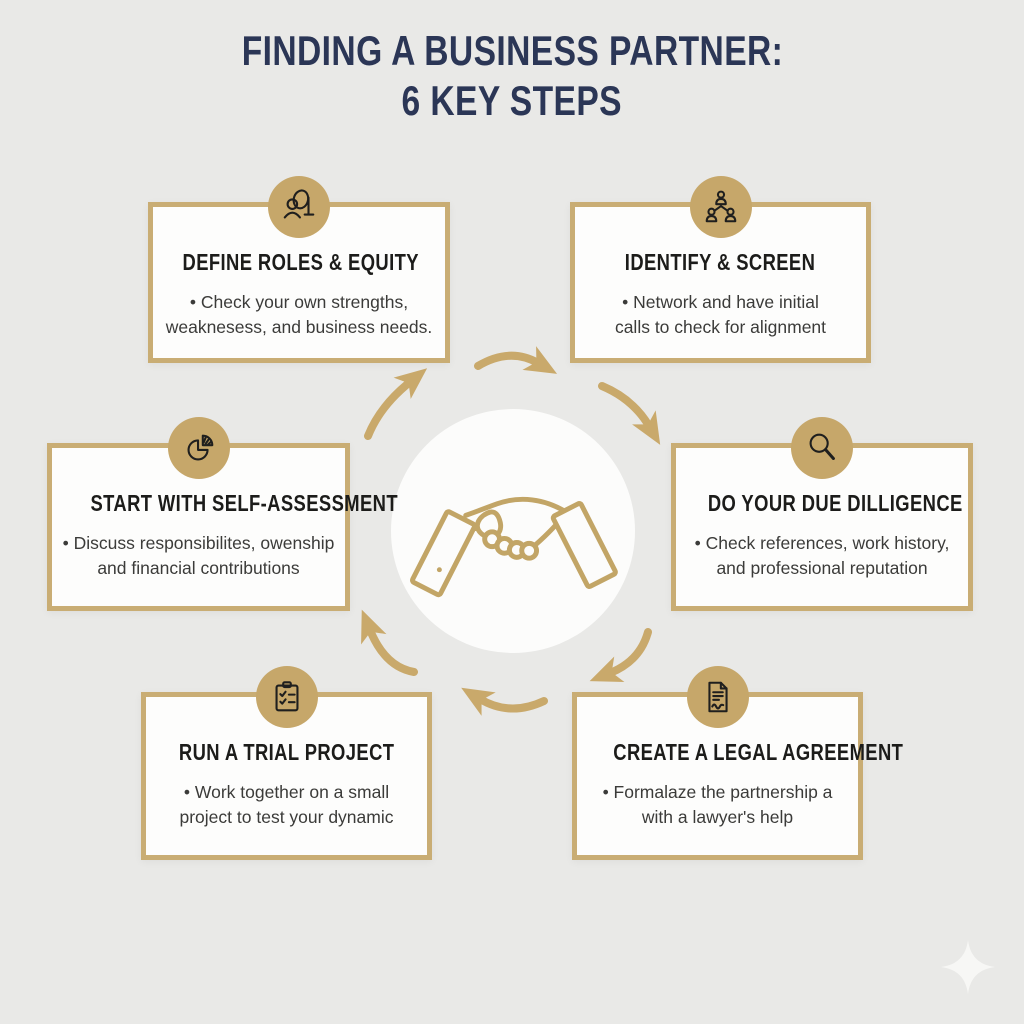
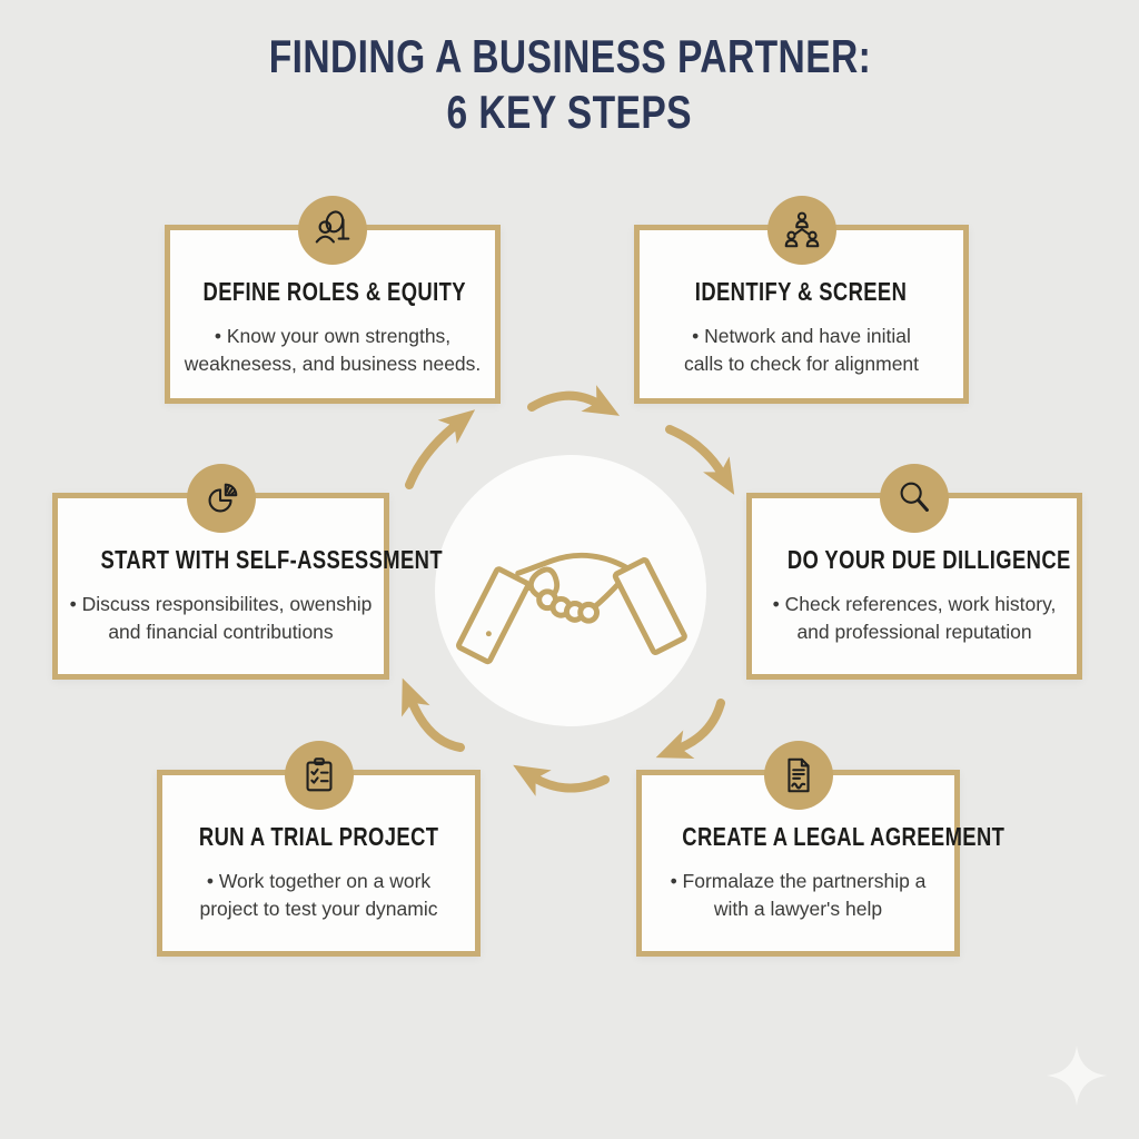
  FINDING A BUSINESS PARTNER:
  6 KEY STEPS
  DEFINE ROLES & EQUITY
- • Check your own strengths,
+ • Know your own strengths,
  weaknesess, and business needs.
  IDENTIFY & SCREEN
  • Network and have initial
  calls to check for alignment
  START WITH SELF-ASSESSMENT
  • Discuss responsibilites, owenship
  and financial contributions
  DO YOUR DUE DILLIGENCE
  • Check references, work history,
  and professional reputation
  RUN A TRIAL PROJECT
- • Work together on a small
+ • Work together on a work
  project to test your dynamic
  CREATE A LEGAL AGREEMENT
  • Formalaze the partnership a
  with a lawyer's help
